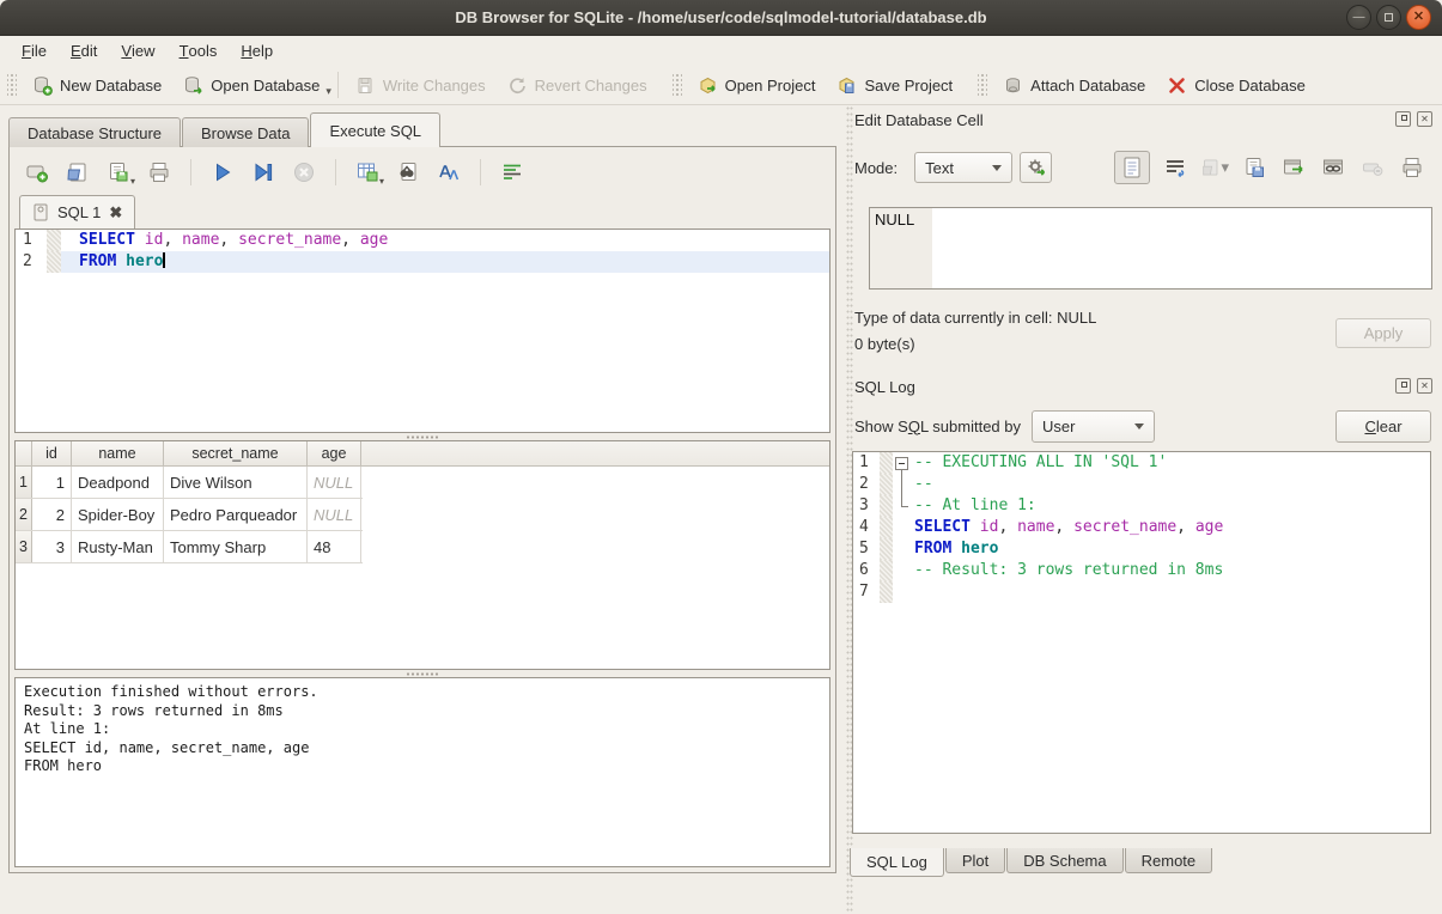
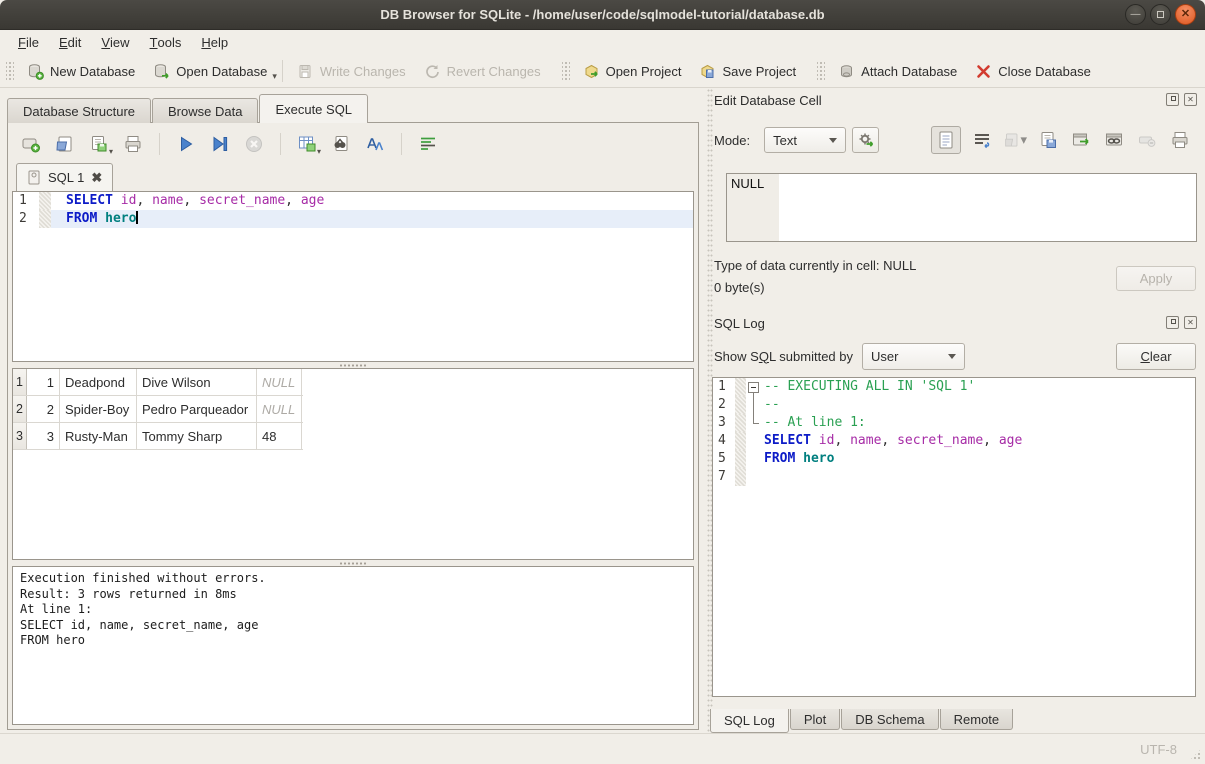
  DB Browser for SQLite - /home/user/code/sqlmodel-tutorial/database.db
  —
  ✕
  F
  ile
  E
  dit
  V
  iew
  T
  ools
  H
  elp
  New Database
  Open Database
  ▾
  Write Changes
  Revert Changes
  Open Project
  Save Project
  Attach Database
  Close Database
  Database Structure
  Browse Data
  Execute SQL
  ▾
  ▾
  SQL 1
  ✖
  1
  SELECT id, name, secret_name, age
  2
  FROM hero
- id
- name
- secret_name
- age
  1
  1
  Deadpond
  Dive Wilson
  NULL
  2
  2
  Spider-Boy
  Pedro Parqueador
  NULL
  3
  3
  Rusty-Man
  Tommy Sharp
  48
  Execution finished without errors.
  Result: 3 rows returned in 8ms
  At line 1:
  SELECT id, name, secret_name, age
  FROM hero
  Edit Database Cell
  ✕
  Mode:
  Text
  ▾
  NULL
  Type of data currently in cell: NULL
  0 byte(s)
  Apply
  SQL Log
  ✕
  Show SQL submitted by
  User
  C
  lear
  1
  -- EXECUTING ALL IN 'SQL 1'
  2
  --
  3
  -- At line 1:
  4
  SELECT id, name, secret_name, age
  5
  FROM hero
- 6
- -- Result: 3 rows returned in 8ms
  7
  SQL Log
  Plot
  DB Schema
  Remote
+ UTF-8
